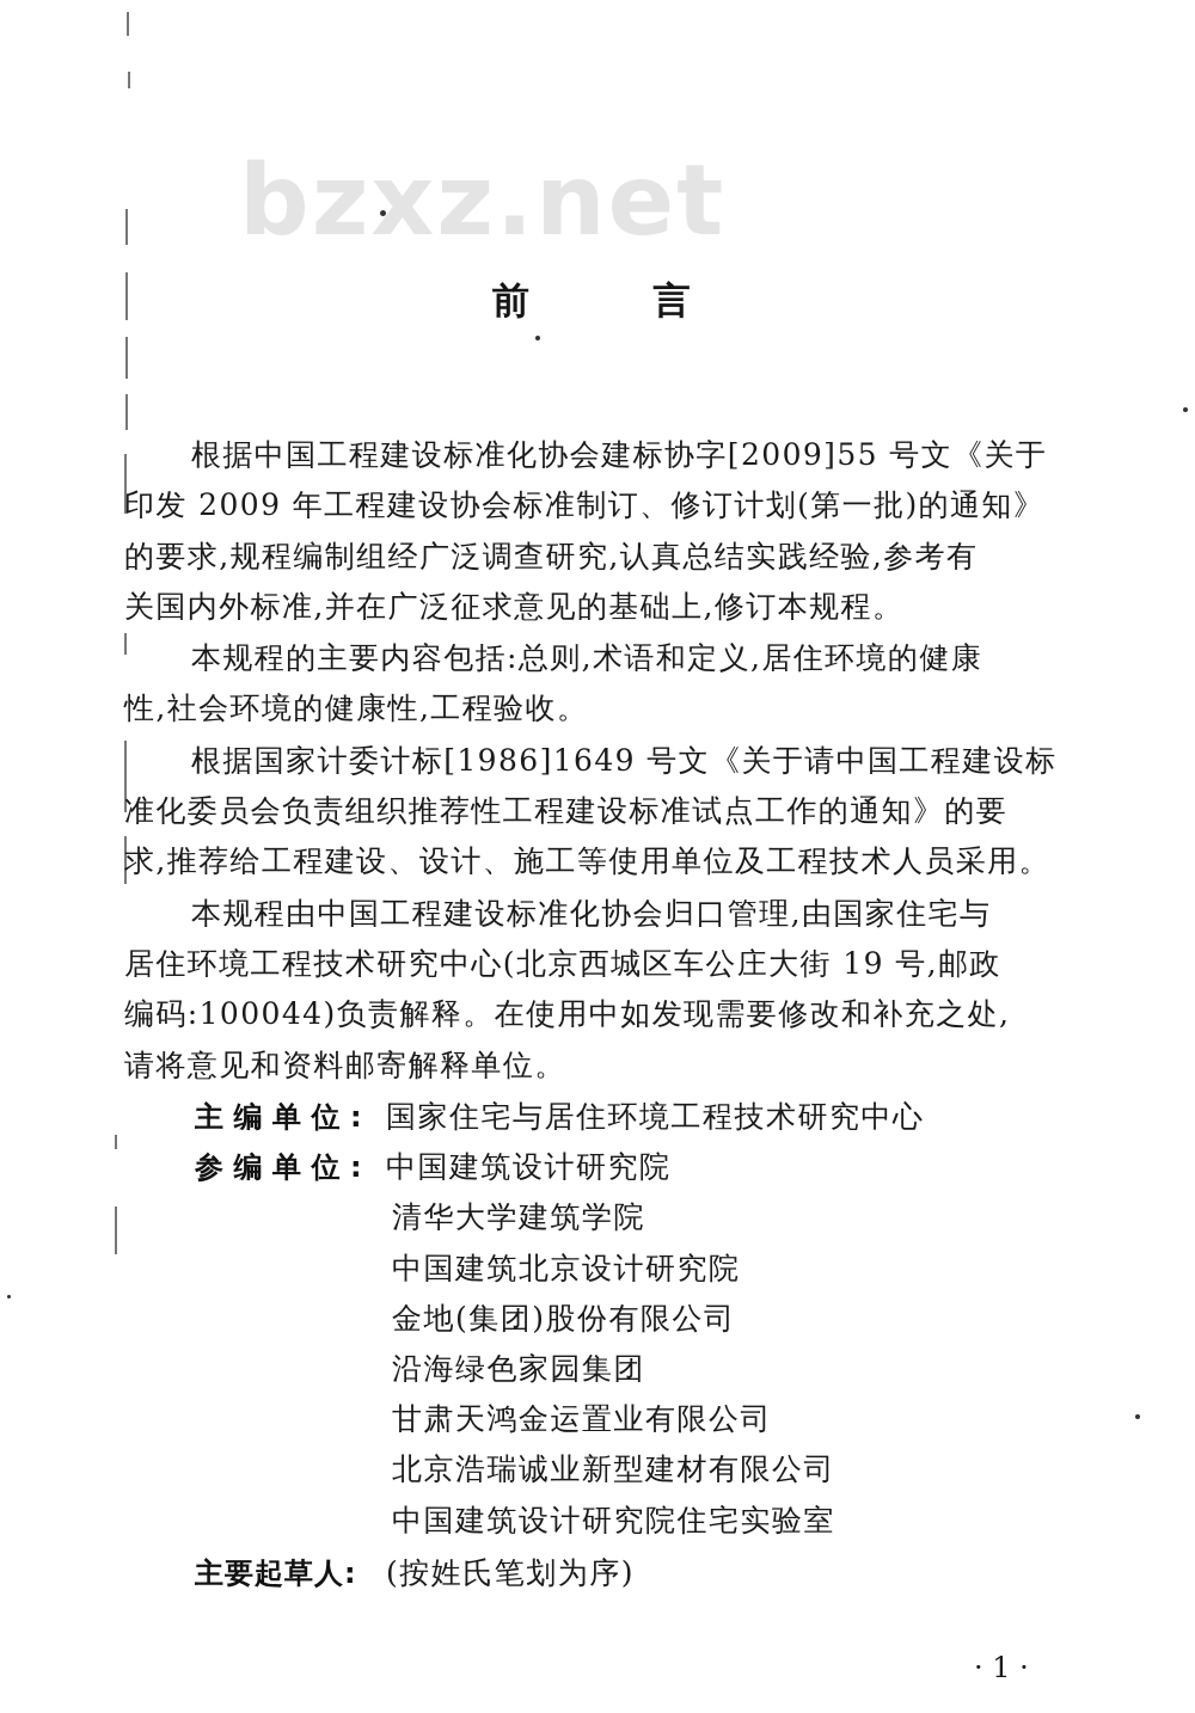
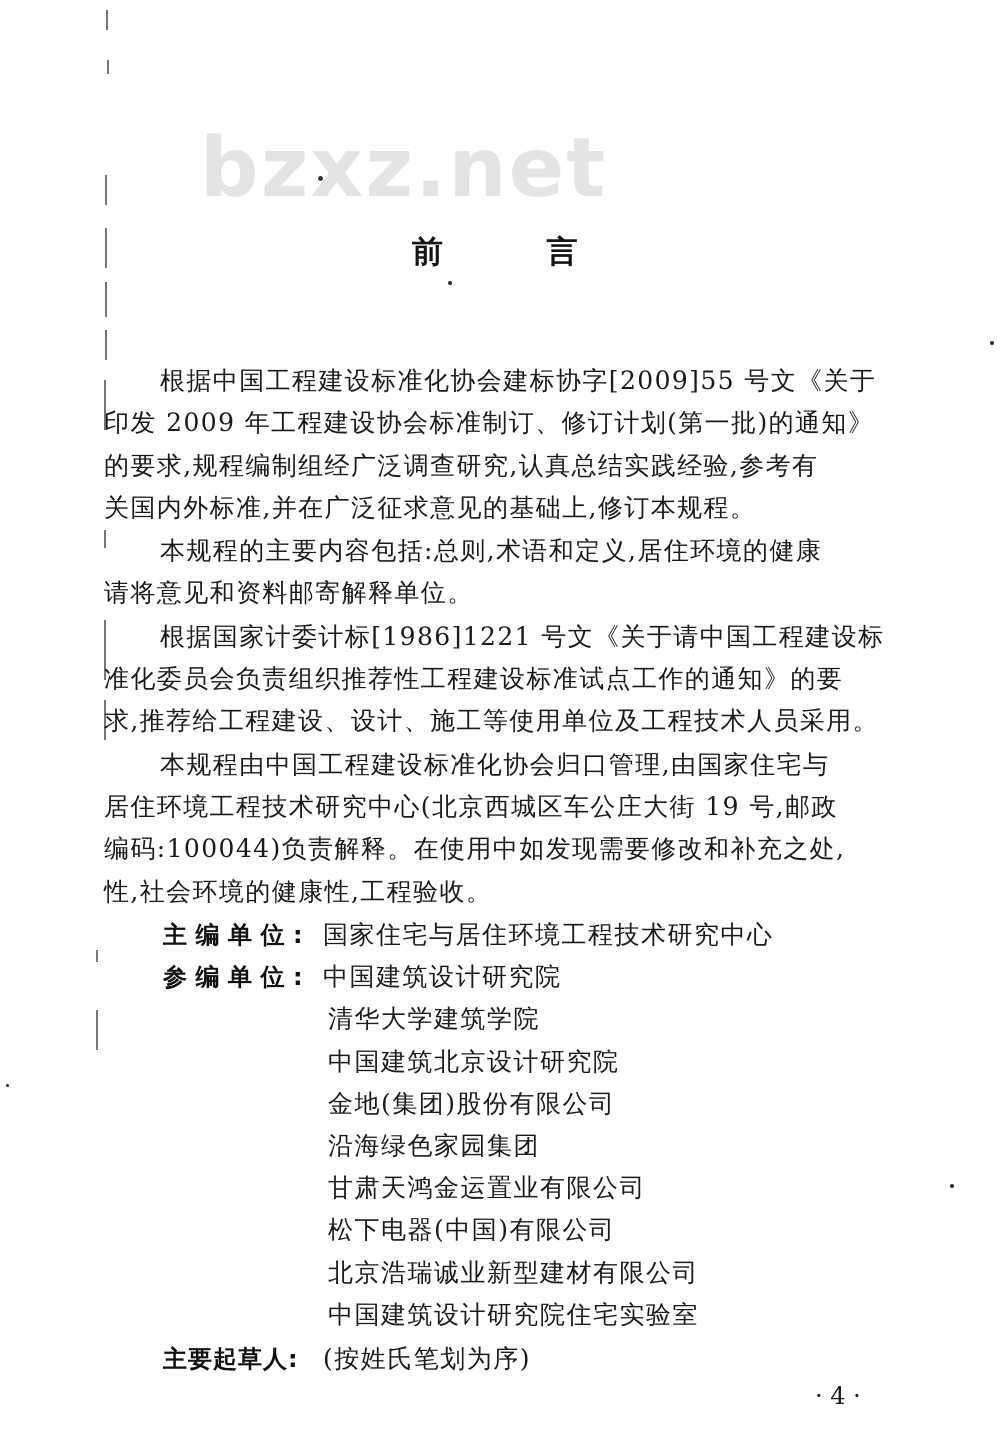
  bzxz.net
  前 言
  根据中国工程建设标准化协会建标协字[2009]55 号文《关于
  印发 2009 年工程建设协会标准制订、修订计划(第一批)的通知》
  的要求,规程编制组经广泛调查研究,认真总结实践经验,参考有
  关国内外标准,并在广泛征求意见的基础上,修订本规程。
  本规程的主要内容包括:总则,术语和定义,居住环境的健康
- 性,社会环境的健康性,工程验收。
+ 请将意见和资料邮寄解释单位。
- 根据国家计委计标[1986]1649 号文《关于请中国工程建设标
+ 根据国家计委计标[1986]1221 号文《关于请中国工程建设标
  准化委员会负责组织推荐性工程建设标准试点工作的通知》的要
  求,推荐给工程建设、设计、施工等使用单位及工程技术人员采用。
  本规程由中国工程建设标准化协会归口管理,由国家住宅与
  居住环境工程技术研究中心(北京西城区车公庄大街 19 号,邮政
  编码:100044)负责解释。在使用中如发现需要修改和补充之处,
- 请将意见和资料邮寄解释单位。
+ 性,社会环境的健康性,工程验收。
  主编单位:
  国家住宅与居住环境工程技术研究中心
  参编单位:
  中国建筑设计研究院
  清华大学建筑学院
  中国建筑北京设计研究院
  金地(集团)股份有限公司
  沿海绿色家园集团
  甘肃天鸿金运置业有限公司
+ 松下电器(中国)有限公司
  北京浩瑞诚业新型建材有限公司
  中国建筑设计研究院住宅实验室
  主要起草人:
  (按姓氏笔划为序)
- · 1 ·
+ · 4 ·
